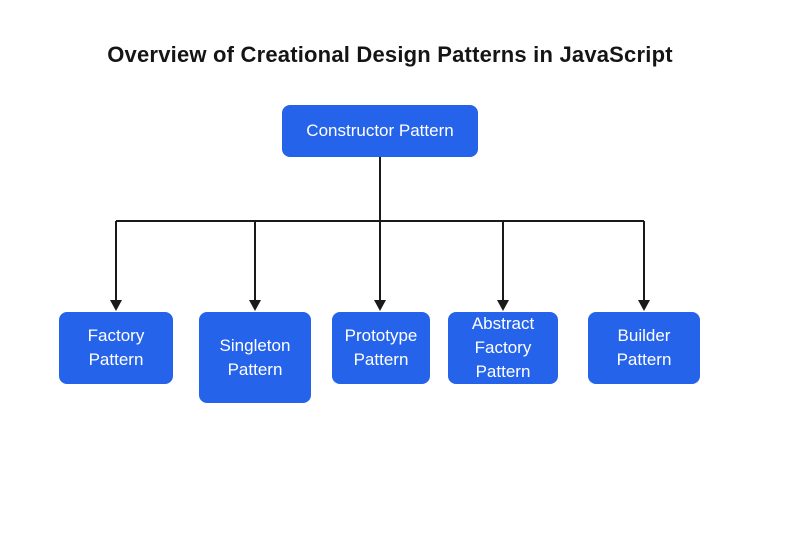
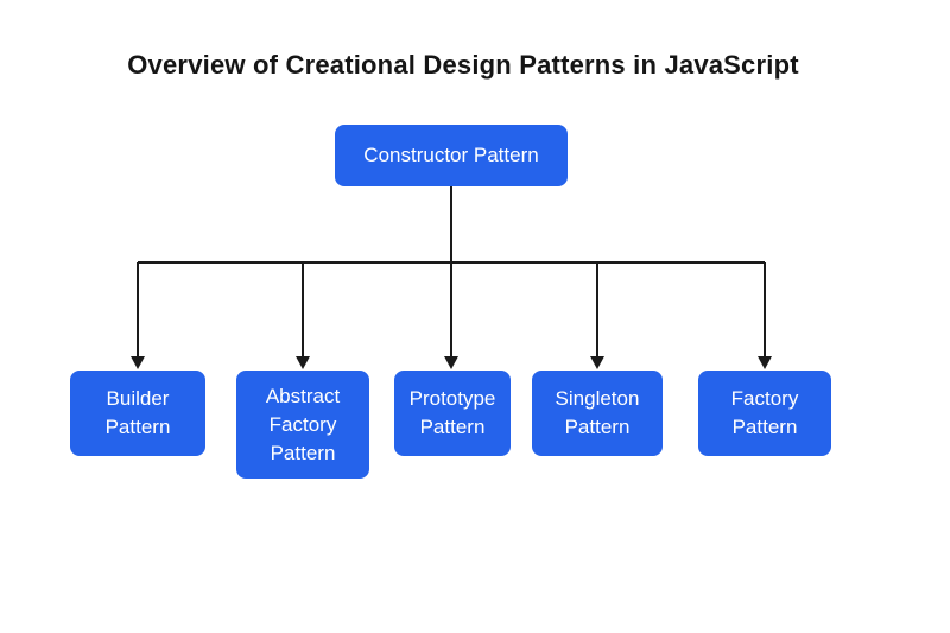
  Overview of Creational Design Patterns in JavaScript
  Constructor Pattern
- Factory Pattern
+ Builder Pattern
- Singleton Pattern
+ Abstract Factory Pattern
  Prototype Pattern
- Abstract Factory Pattern
+ Singleton Pattern
- Builder Pattern
+ Factory Pattern
